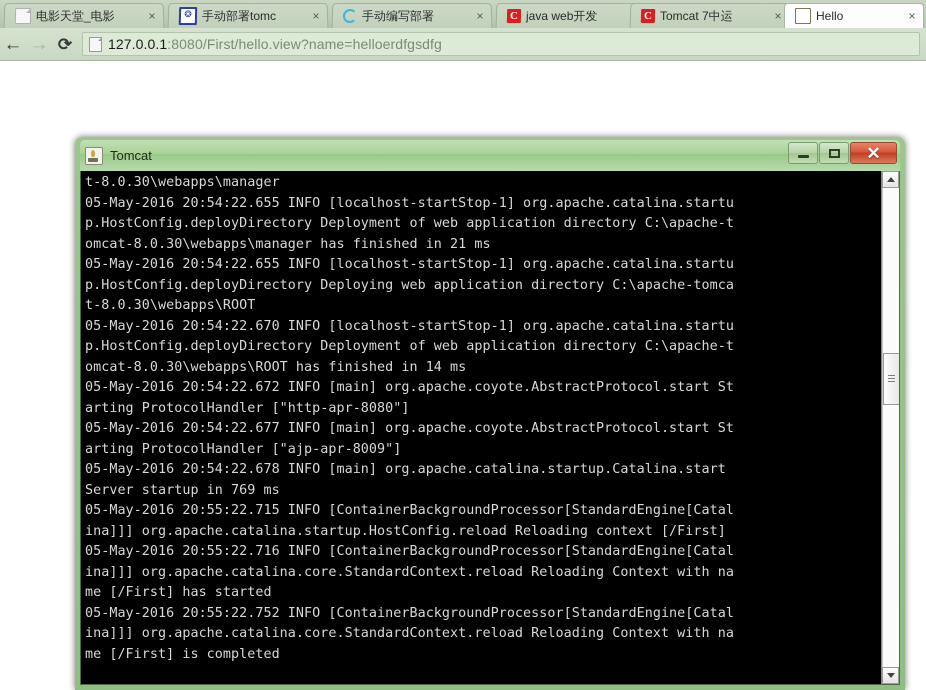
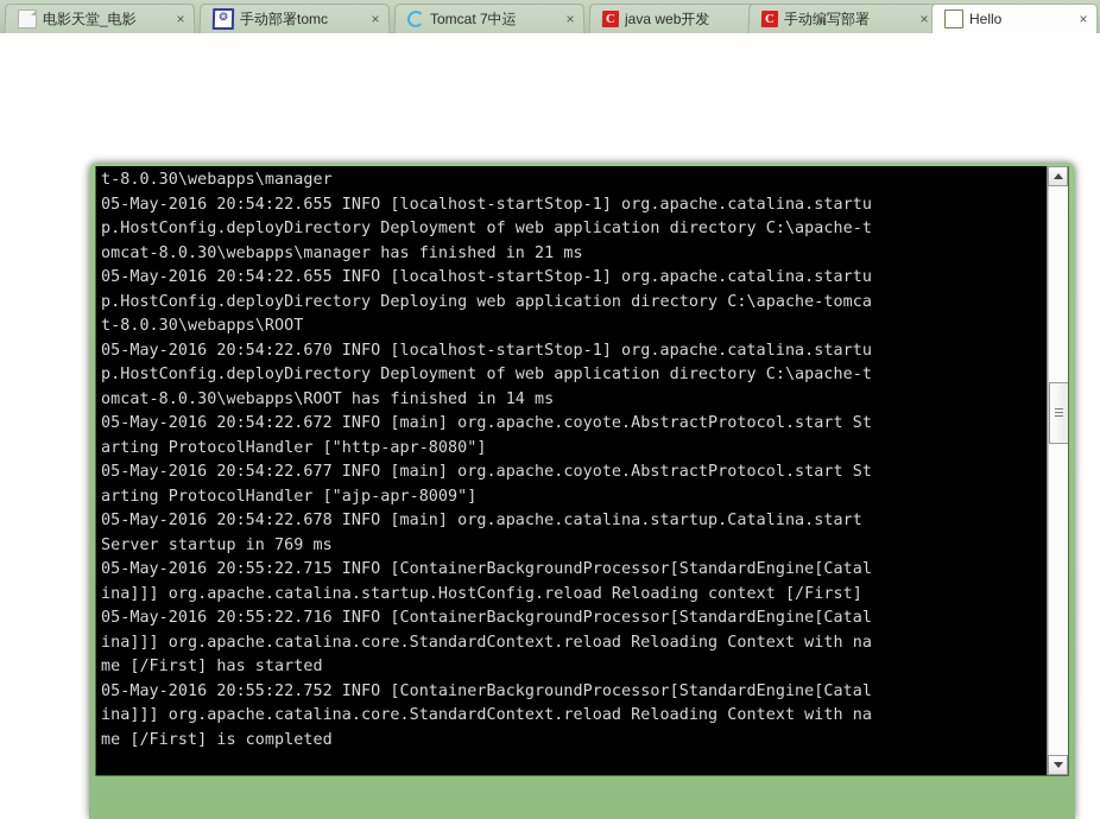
  电影天堂_电影
  ×
  ❂
  手动部署tomc
  ×
- 手动编写部署
+ Tomcat 7中运
  ×
  C
  java web开发
  C
- Tomcat 7中运
+ 手动编写部署
  ×
  Hello
  ×
- ←
- →
- ⟳
- 127.0.0.1:8080/First/hello.view?name=helloerdfgsdfg
- Tomcat
- ✕
  t-8.0.30\webapps\manager
  05-May-2016 20:54:22.655 INFO [localhost-startStop-1] org.apache.catalina.startu
  p.HostConfig.deployDirectory Deployment of web application directory C:\apache-t
  omcat-8.0.30\webapps\manager has finished in 21 ms
  05-May-2016 20:54:22.655 INFO [localhost-startStop-1] org.apache.catalina.startu
  p.HostConfig.deployDirectory Deploying web application directory C:\apache-tomca
  t-8.0.30\webapps\ROOT
  05-May-2016 20:54:22.670 INFO [localhost-startStop-1] org.apache.catalina.startu
  p.HostConfig.deployDirectory Deployment of web application directory C:\apache-t
  omcat-8.0.30\webapps\ROOT has finished in 14 ms
  05-May-2016 20:54:22.672 INFO [main] org.apache.coyote.AbstractProtocol.start St
  arting ProtocolHandler ["http-apr-8080"]
  05-May-2016 20:54:22.677 INFO [main] org.apache.coyote.AbstractProtocol.start St
  arting ProtocolHandler ["ajp-apr-8009"]
  05-May-2016 20:54:22.678 INFO [main] org.apache.catalina.startup.Catalina.start
  Server startup in 769 ms
  05-May-2016 20:55:22.715 INFO [ContainerBackgroundProcessor[StandardEngine[Catal
  ina]]] org.apache.catalina.startup.HostConfig.reload Reloading context [/First]
  05-May-2016 20:55:22.716 INFO [ContainerBackgroundProcessor[StandardEngine[Catal
  ina]]] org.apache.catalina.core.StandardContext.reload Reloading Context with na
  me [/First] has started
  05-May-2016 20:55:22.752 INFO [ContainerBackgroundProcessor[StandardEngine[Catal
  ina]]] org.apache.catalina.core.StandardContext.reload Reloading Context with na
  me [/First] is completed
